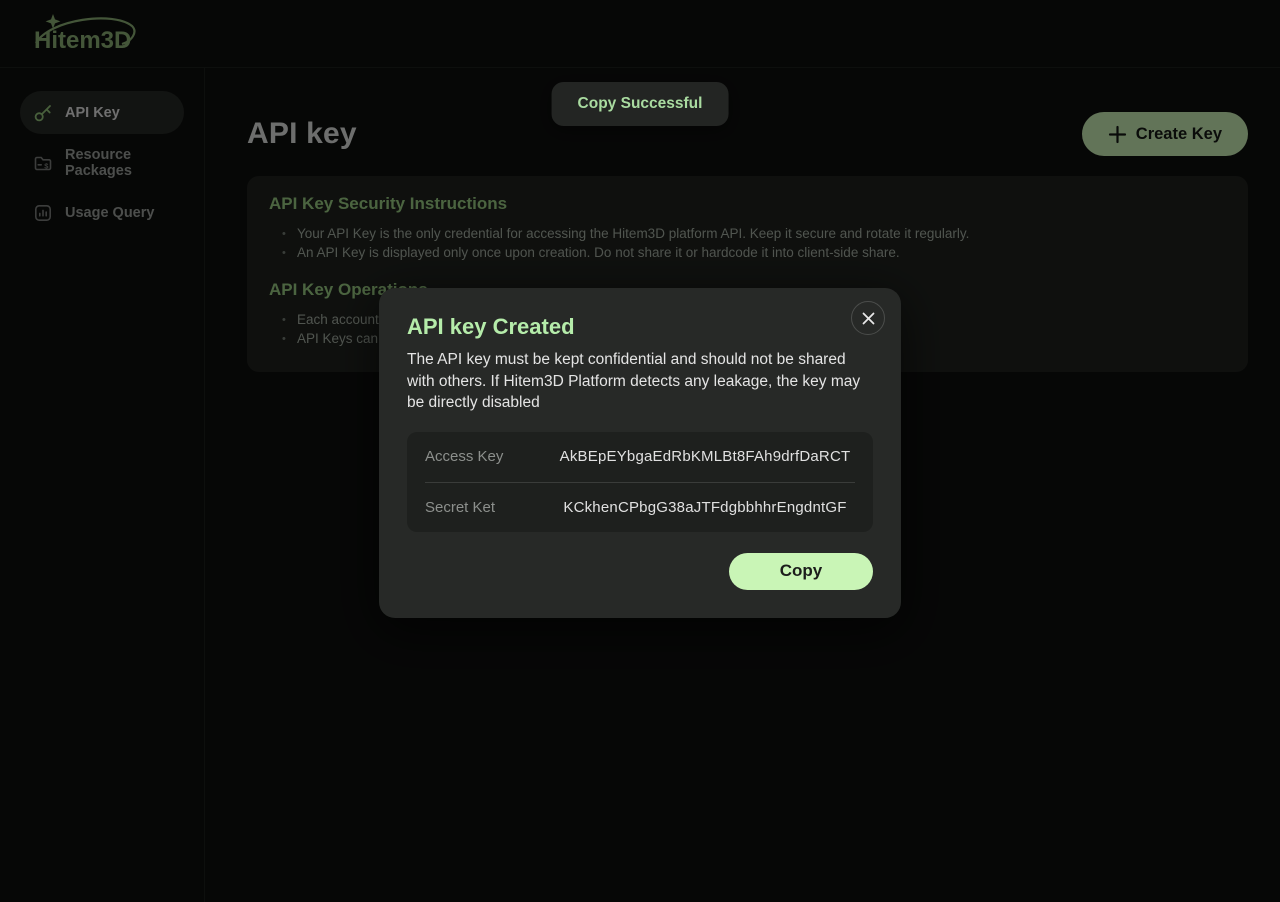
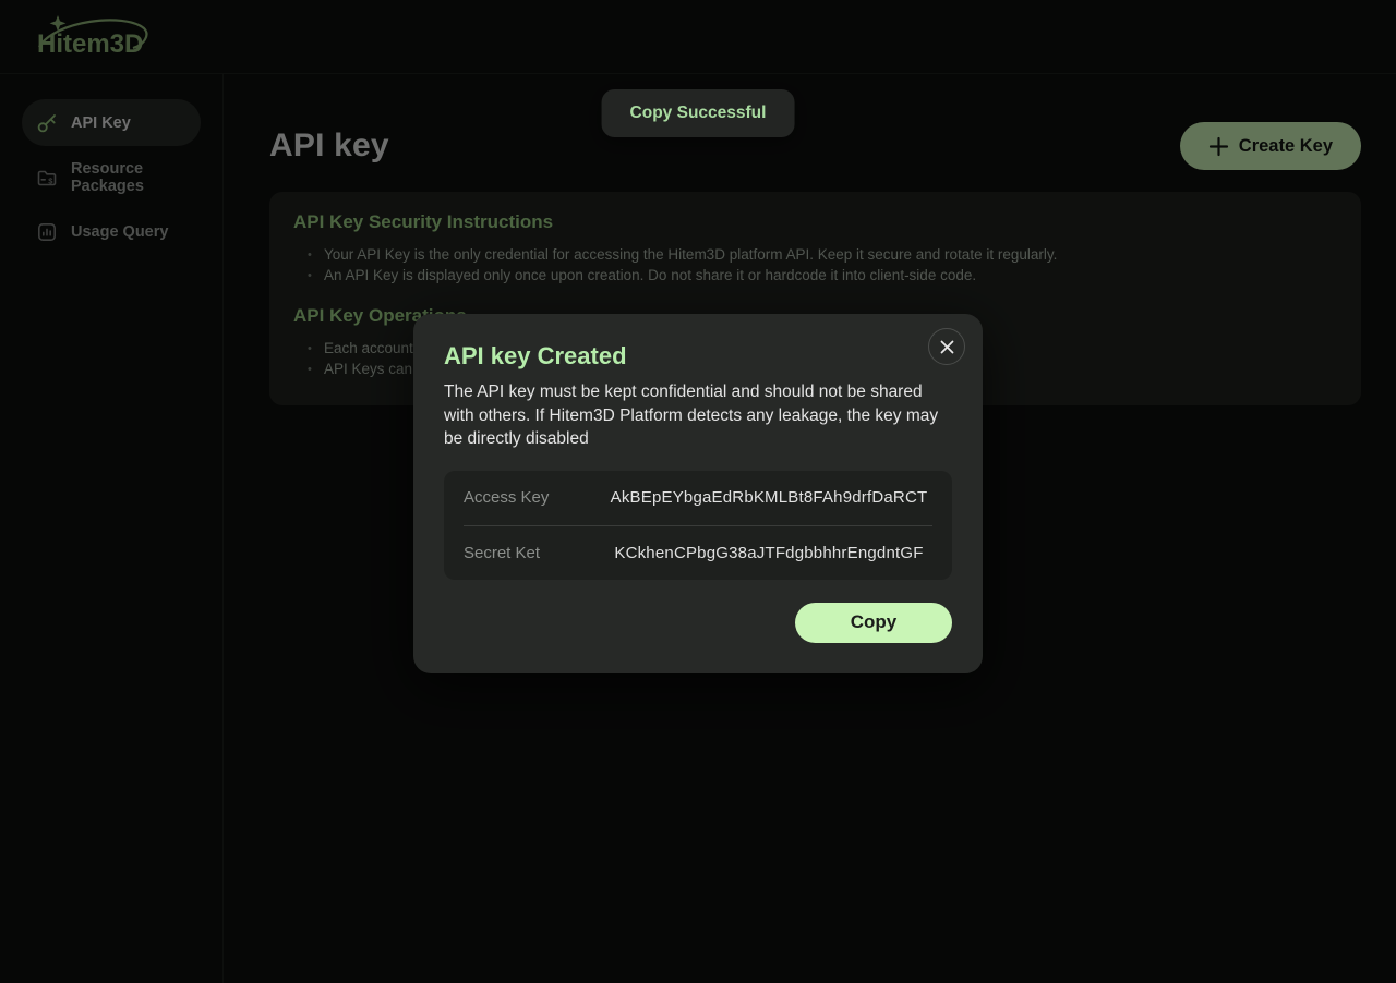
  Hitem3D
  API Key
  $
  Resource Packages
  Usage Query
  API key
  Create Key
  API Key Security Instructions
  Your API Key is the only credential for accessing the Hitem3D platform API. Keep it secure and rotate it regularly.
- An API Key is displayed only once upon creation. Do not share it or hardcode it into client-side share.
+ An API Key is displayed only once upon creation. Do not share it or hardcode it into client-side code.
  Each account
  API Keys can
  Copy Successful
  API key Created
  The API key must be kept confidential and should not be shared with others. If Hitem3D Platform detects any leakage, the key may be directly disabled
  Access Key
  AkBEpEYbgaEdRbKMLBt8FAh9drfDaRCT
  Secret Ket
  KCkhenCPbgG38aJTFdgbbhhrEngdntGF
  Copy
